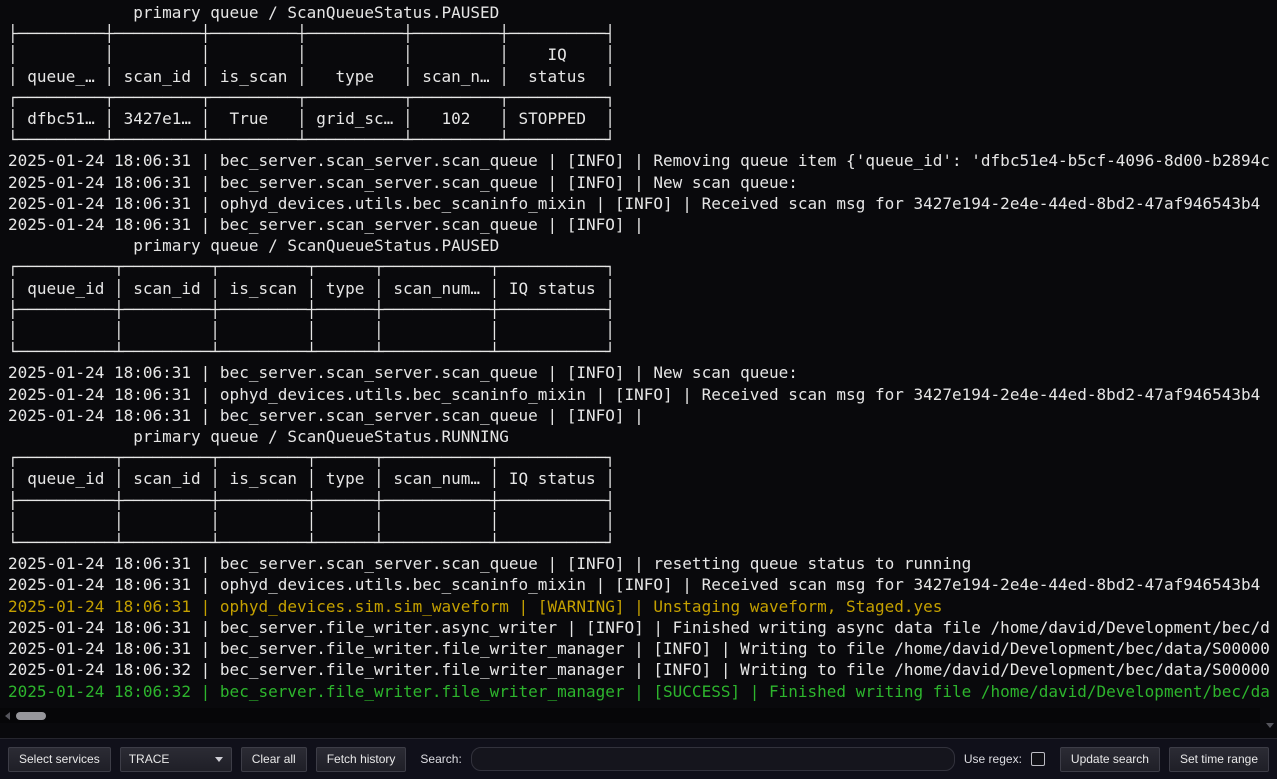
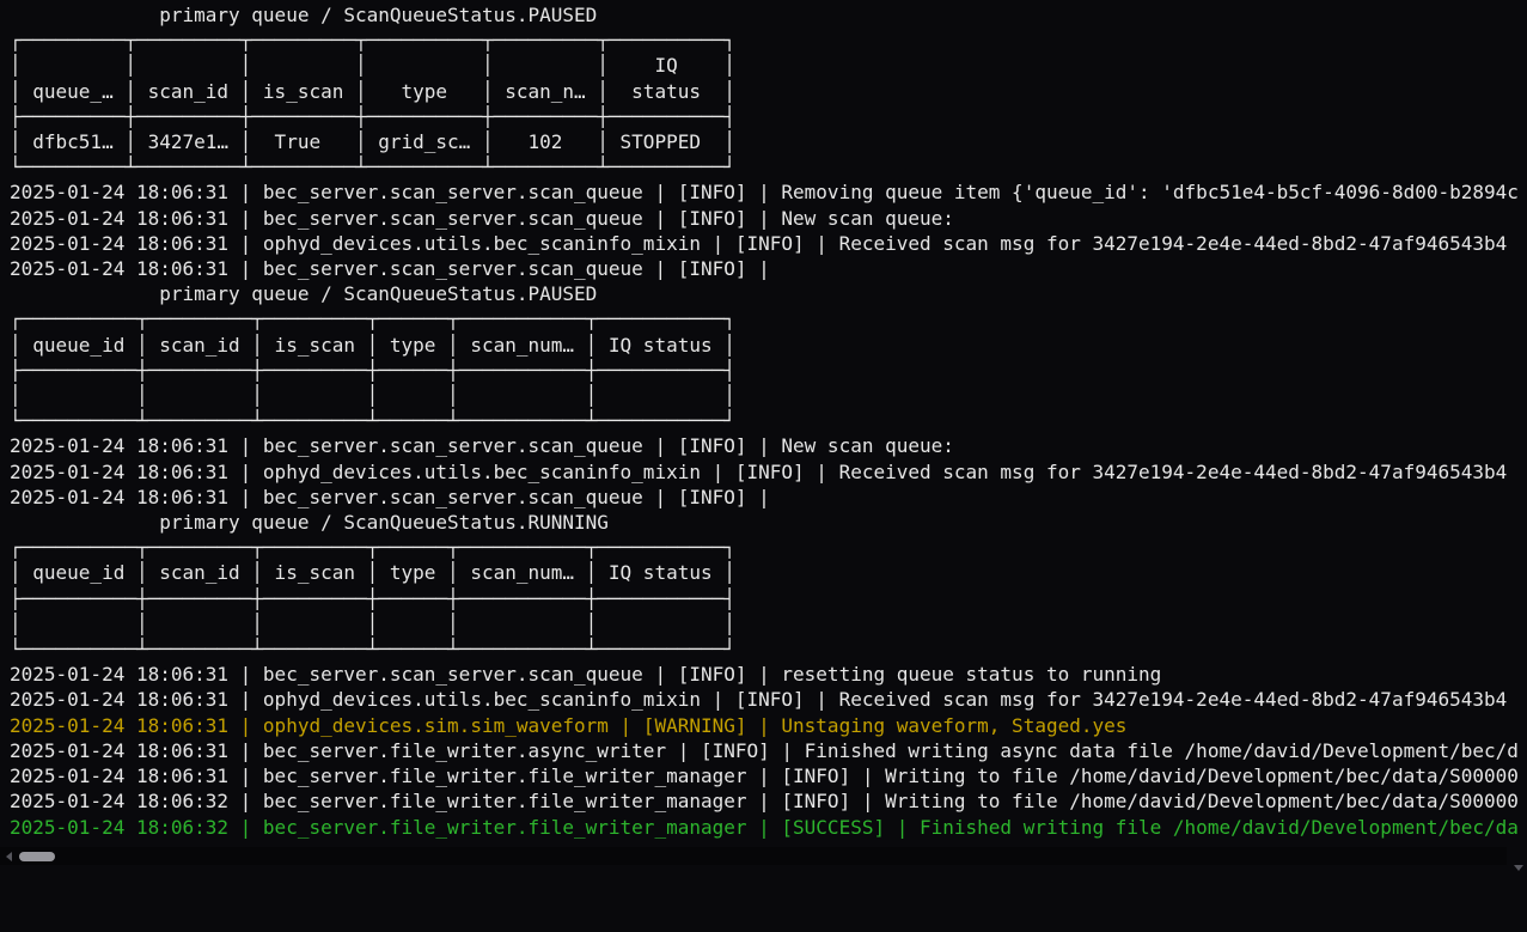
  primary queue / ScanQueueStatus.PAUSED
- ├─────────┼─────────┼─────────┼──────────┼─────────┼──────────┤
+ ┌─────────┬─────────┬─────────┬──────────┬─────────┬──────────┐
  │ │ │ │ │ │ IQ │
  │ queue_… │ scan_id │ is_scan │ type │ scan_n… │ status │
- ┌─────────┬─────────┬─────────┬──────────┬─────────┬──────────┐
+ ├─────────┼─────────┼─────────┼──────────┼─────────┼──────────┤
  │ dfbc51… │ 3427e1… │ True │ grid_sc… │ 102 │ STOPPED │
  └─────────┴─────────┴─────────┴──────────┴─────────┴──────────┘
  2025-01-24 18:06:31 | bec_server.scan_server.scan_queue | [INFO] | Removing queue item {'queue_id': 'dfbc51e4-b5cf-4096-8d00-b2894c
  2025-01-24 18:06:31 | bec_server.scan_server.scan_queue | [INFO] | New scan queue:
  2025-01-24 18:06:31 | ophyd_devices.utils.bec_scaninfo_mixin | [INFO] | Received scan msg for 3427e194-2e4e-44ed-8bd2-47af946543b4
  2025-01-24 18:06:31 | bec_server.scan_server.scan_queue | [INFO] |
  primary queue / ScanQueueStatus.PAUSED
  ┌──────────┬─────────┬─────────┬──────┬───────────┬───────────┐
  │ queue_id │ scan_id │ is_scan │ type │ scan_num… │ IQ status │
  ├──────────┼─────────┼─────────┼──────┼───────────┼───────────┤
  │ │ │ │ │ │ │
  └──────────┴─────────┴─────────┴──────┴───────────┴───────────┘
  2025-01-24 18:06:31 | bec_server.scan_server.scan_queue | [INFO] | New scan queue:
  2025-01-24 18:06:31 | ophyd_devices.utils.bec_scaninfo_mixin | [INFO] | Received scan msg for 3427e194-2e4e-44ed-8bd2-47af946543b4
  2025-01-24 18:06:31 | bec_server.scan_server.scan_queue | [INFO] |
  primary queue / ScanQueueStatus.RUNNING
  ┌──────────┬─────────┬─────────┬──────┬───────────┬───────────┐
  │ queue_id │ scan_id │ is_scan │ type │ scan_num… │ IQ status │
  ├──────────┼─────────┼─────────┼──────┼───────────┼───────────┤
  │ │ │ │ │ │ │
  └──────────┴─────────┴─────────┴──────┴───────────┴───────────┘
  2025-01-24 18:06:31 | bec_server.scan_server.scan_queue | [INFO] | resetting queue status to running
  2025-01-24 18:06:31 | ophyd_devices.utils.bec_scaninfo_mixin | [INFO] | Received scan msg for 3427e194-2e4e-44ed-8bd2-47af946543b4
  2025-01-24 18:06:31 | ophyd_devices.sim.sim_waveform | [WARNING] | Unstaging waveform, Staged.yes
  2025-01-24 18:06:31 | bec_server.file_writer.async_writer | [INFO] | Finished writing async data file /home/david/Development/bec/d
  2025-01-24 18:06:31 | bec_server.file_writer.file_writer_manager | [INFO] | Writing to file /home/david/Development/bec/data/S00000
  2025-01-24 18:06:32 | bec_server.file_writer.file_writer_manager | [INFO] | Writing to file /home/david/Development/bec/data/S00000
  2025-01-24 18:06:32 | bec_server.file_writer.file_writer_manager | [SUCCESS] | Finished writing file /home/david/Development/bec/da
- Select services
- TRACE
- Clear all
- Fetch history
- Search:
- Use regex:
- Update search
- Set time range
